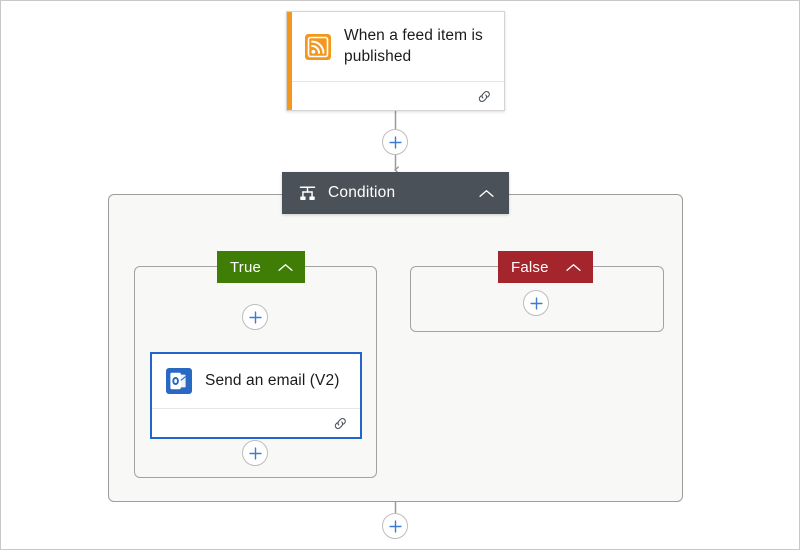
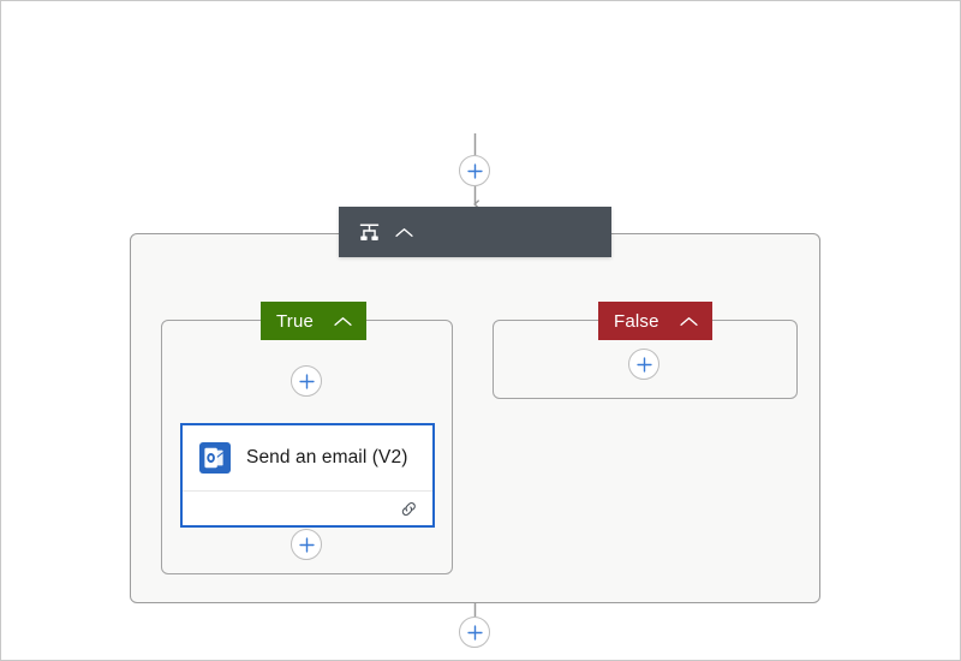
- When a feed item is published
- Condition
  True
  False
  Send an email (V2)
